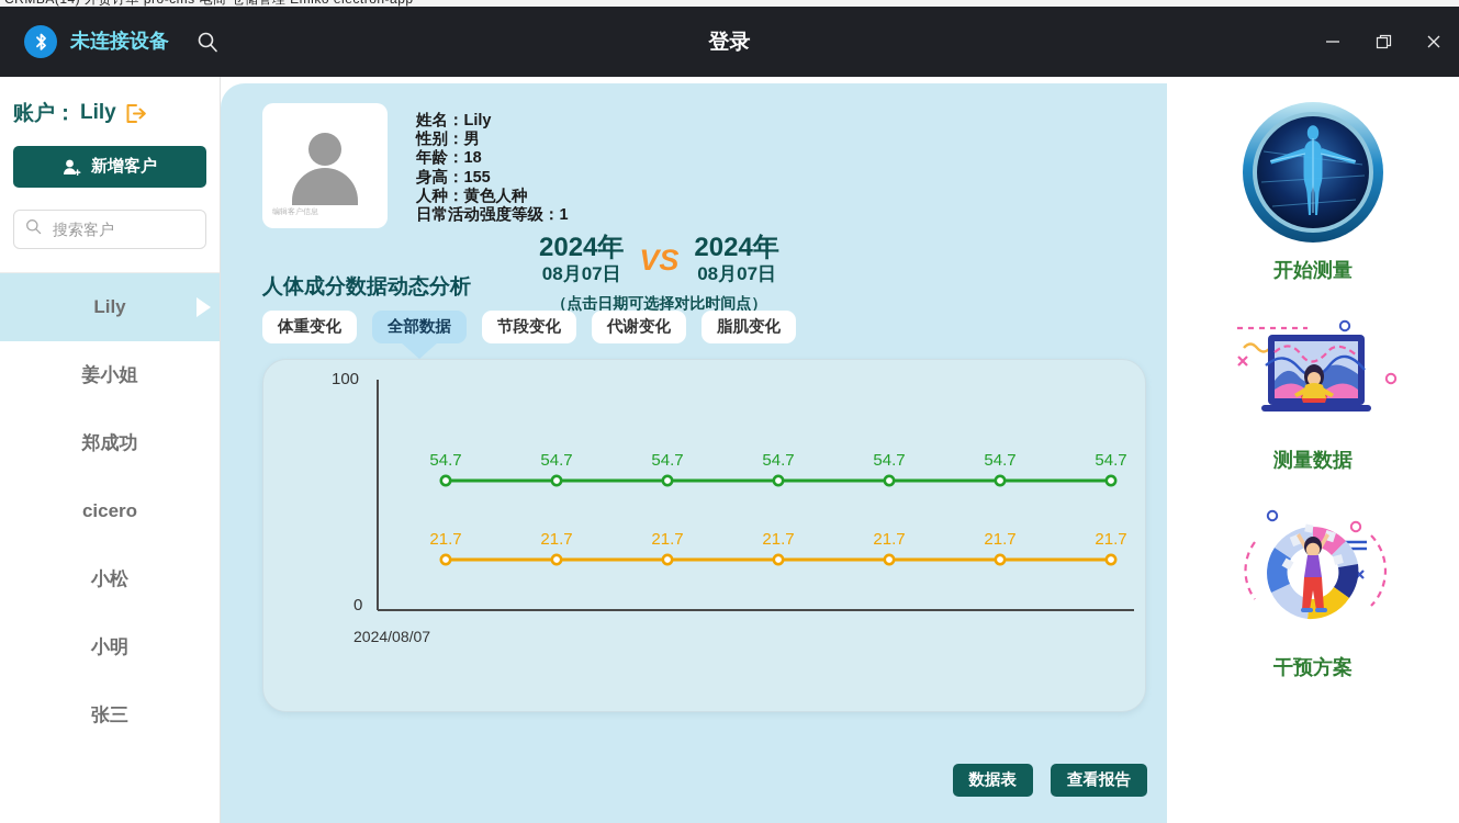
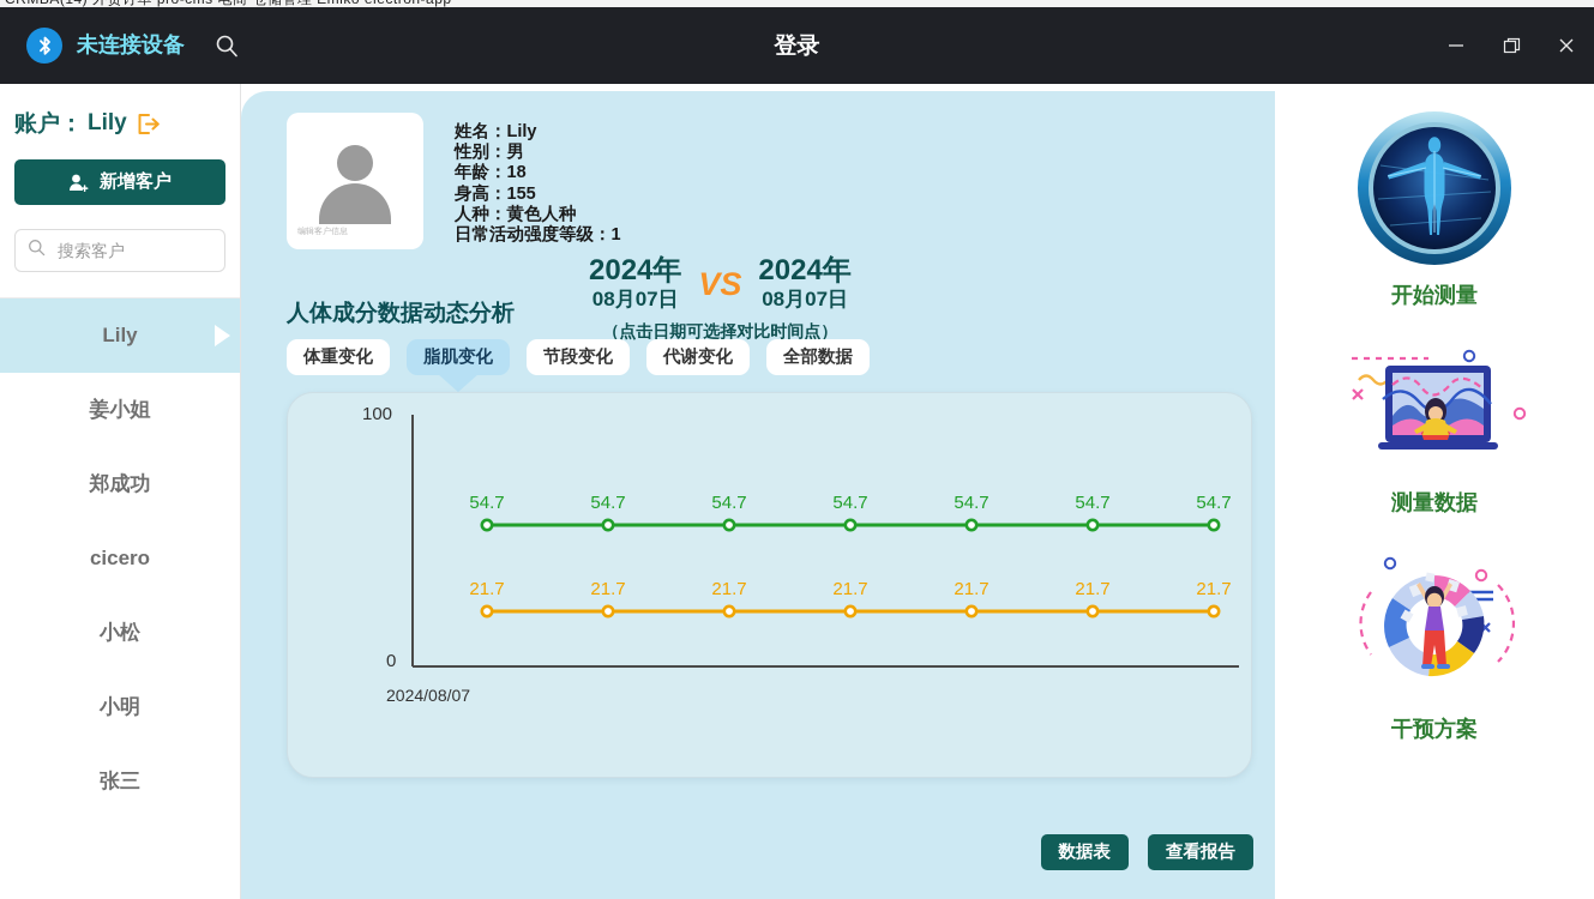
  未连接设备
  登录
  账户：
  Lily
  新增客户
  搜索客户
  Lily
  姜小姐
  郑成功
  cicero
  小松
  小明
  张三
  姓名：Lily
  性别：男
  年龄：18
  身高：155
  人种：黄色人种
  日常活动强度等级：1
  人体成分数据动态分析
  2024年
  08月07日
  VS
  2024年
  08月07日
  （点击日期可选择对比时间点）
  体重变化
- 全部数据
+ 脂肌变化
  节段变化
  代谢变化
- 脂肌变化
+ 全部数据
  100
  0
  2024/08/07
  54.7
  54.7
  54.7
  54.7
  54.7
  54.7
  54.7
  21.7
  21.7
  21.7
  21.7
  21.7
  21.7
  21.7
  数据表
  查看报告
  开始测量
  测量数据
  干预方案
